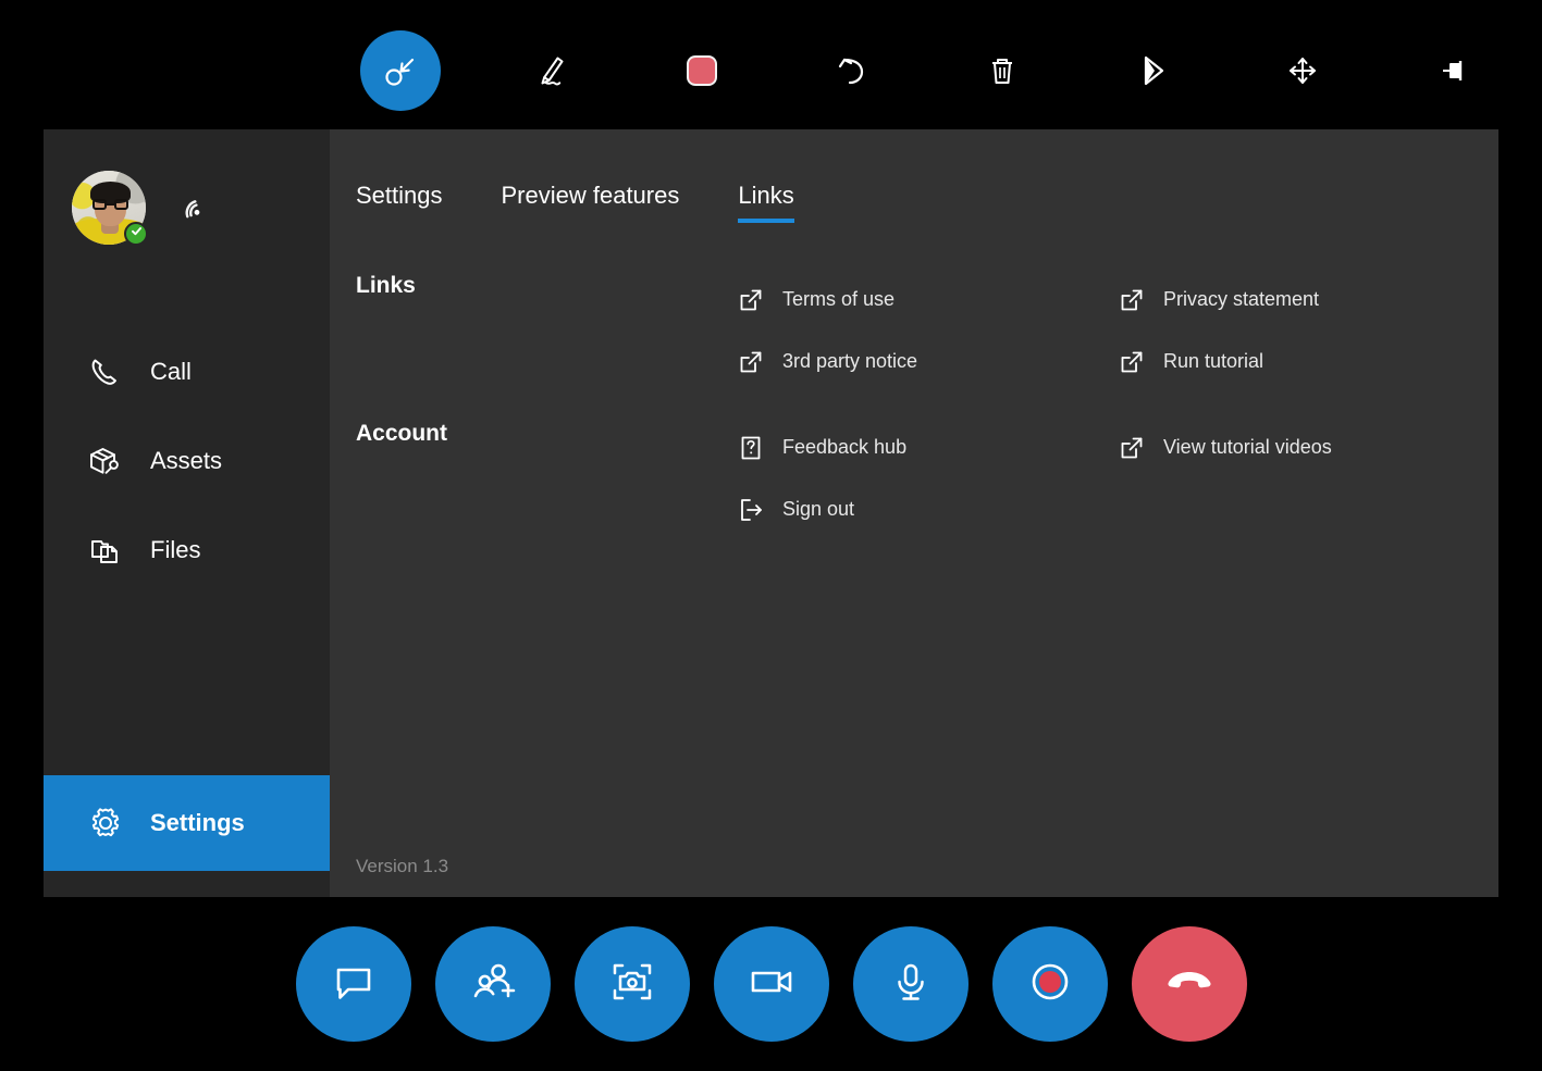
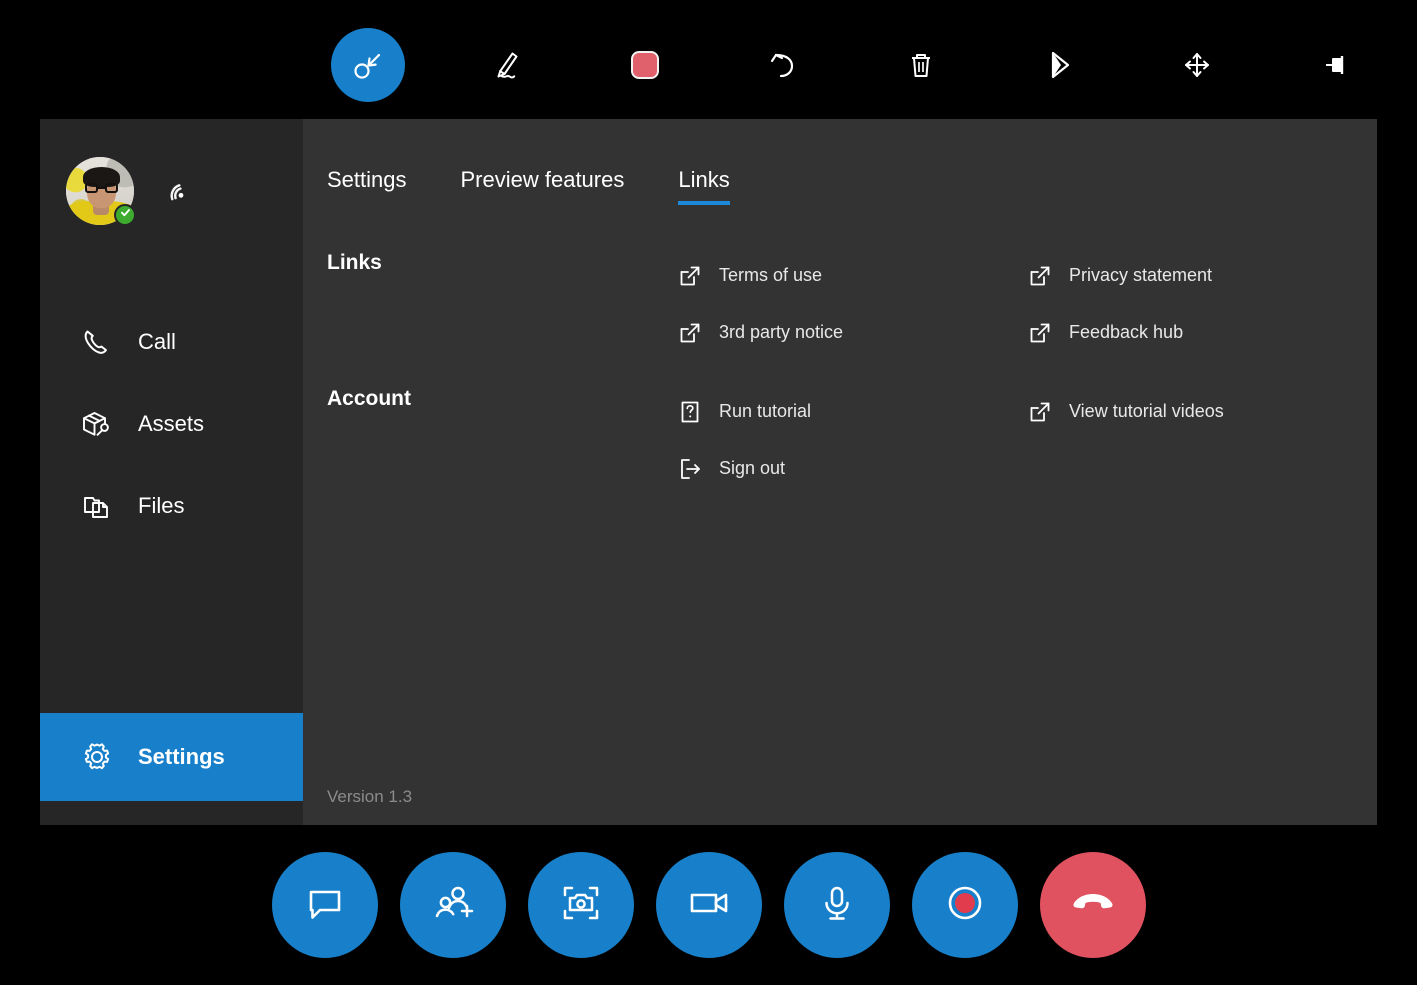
  Call
  Assets
  Files
  Settings
  Settings
  Preview features
  Links
  Links
  Terms of use
  3rd party notice
  Privacy statement
- Run tutorial
+ Feedback hub
  Account
- Feedback hub
+ Run tutorial
  Sign out
  View tutorial videos
  Version 1.3
